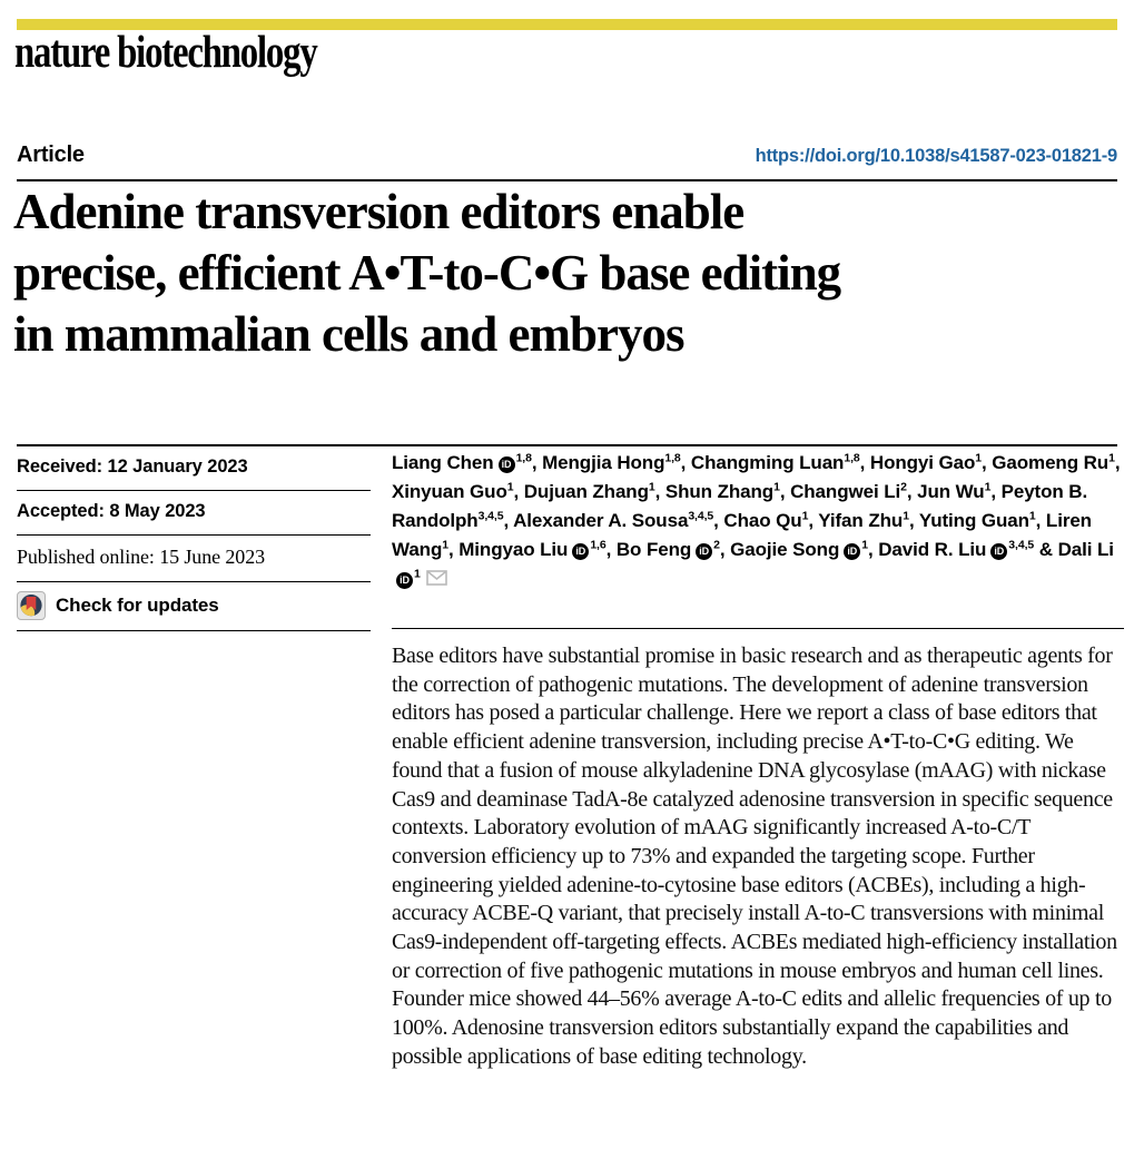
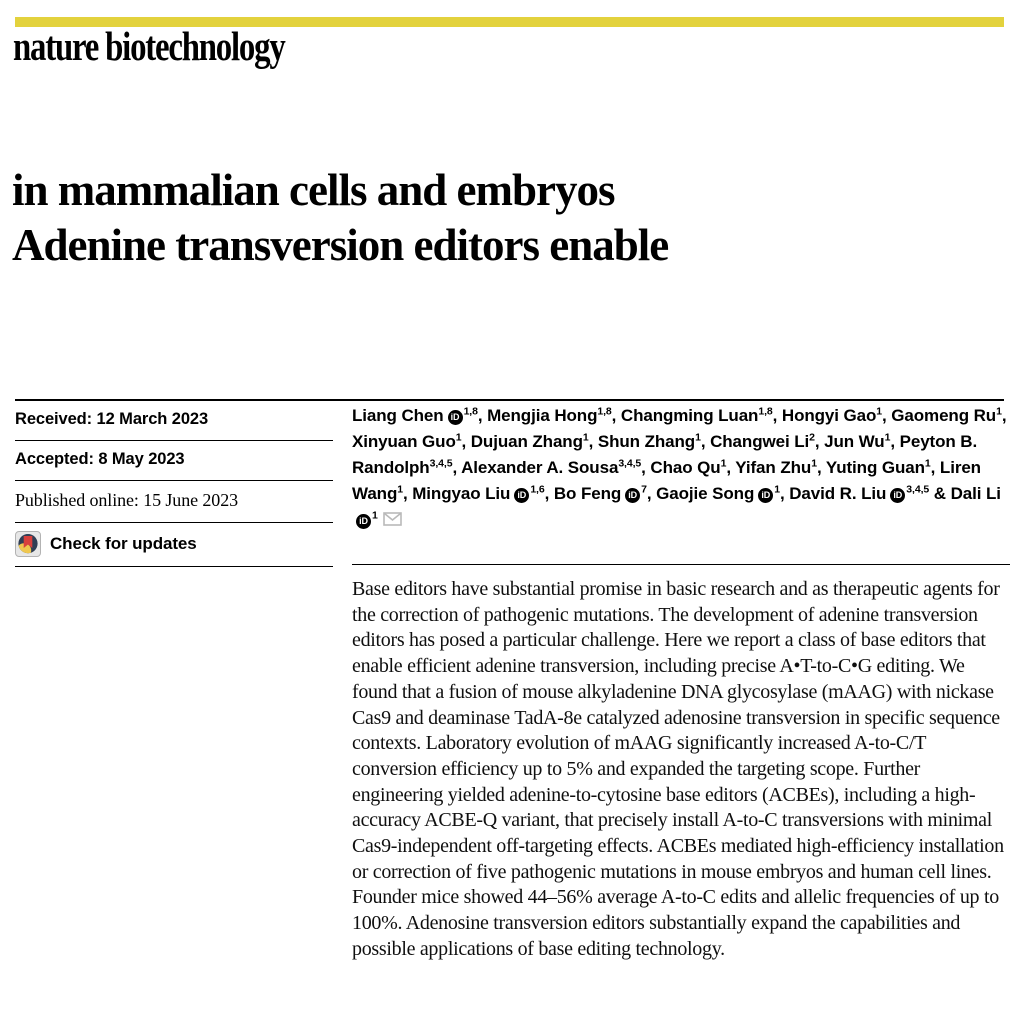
  nature biotechnology
- Article
- https://doi.org/10.1038/s41587-023-01821-9
- Adenine transversion editors enable
+ in mammalian cells and embryos
- precise, efficient A•T-to-C•G base editing
- in mammalian cells and embryos
+ Adenine transversion editors enable
- Received: 12 January 2023
+ Received: 12 March 2023
  Accepted: 8 May 2023
  Published online: 15 June 2023
  Check for updates
- Liang Chen iD1,8, Mengjia Hong1,8, Changming Luan1,8, Hongyi Gao1, Gaomeng Ru1, Xinyuan Guo1, Dujuan Zhang1, Shun Zhang1, Changwei Li2, Jun Wu1, Peyton B. Randolph3,4,5, Alexander A. Sousa3,4,5, Chao Qu1, Yifan Zhu1, Yuting Guan1, Liren Wang1, Mingyao Liu iD1,6, Bo Feng iD2, Gaojie Song iD1, David R. Liu iD3,4,5 & Dali LiiD1
+ Liang Chen iD1,8, Mengjia Hong1,8, Changming Luan1,8, Hongyi Gao1, Gaomeng Ru1, Xinyuan Guo1, Dujuan Zhang1, Shun Zhang1, Changwei Li2, Jun Wu1, Peyton B. Randolph3,4,5, Alexander A. Sousa3,4,5, Chao Qu1, Yifan Zhu1, Yuting Guan1, Liren Wang1, Mingyao Liu iD1,6, Bo Feng iD7, Gaojie Song iD1, David R. Liu iD3,4,5 & Dali LiiD1
- Base editors have substantial promise in basic research and as therapeutic agents for the correction of pathogenic mutations. The development of adenine transversion editors has posed a particular challenge. Here we report a class of base editors that enable efficient adenine transversion, including precise A•T-to-C•G editing. We found that a fusion of mouse alkyladenine DNA glycosylase (mAAG) with nickase Cas9 and deaminase TadA-8e catalyzed adenosine transversion in specific sequence contexts. Laboratory evolution of mAAG significantly increased A-to-C/T conversion efficiency up to 73% and expanded the targeting scope. Further engineering yielded adenine-to-cytosine base editors (ACBEs), including a high-accuracy ACBE-Q variant, that precisely install A-to-C transversions with minimal Cas9-independent off-targeting effects. ACBEs mediated high-efficiency installation or correction of five pathogenic mutations in mouse embryos and human cell lines. Founder mice showed 44–56% average A-to-C edits and allelic frequencies of up to 100%. Adenosine transversion editors substantially expand the capabilities and possible applications of base editing technology.
+ Base editors have substantial promise in basic research and as therapeutic agents for the correction of pathogenic mutations. The development of adenine transversion editors has posed a particular challenge. Here we report a class of base editors that enable efficient adenine transversion, including precise A•T-to-C•G editing. We found that a fusion of mouse alkyladenine DNA glycosylase (mAAG) with nickase Cas9 and deaminase TadA-8e catalyzed adenosine transversion in specific sequence contexts. Laboratory evolution of mAAG significantly increased A-to-C/T conversion efficiency up to 5% and expanded the targeting scope. Further engineering yielded adenine-to-cytosine base editors (ACBEs), including a high-accuracy ACBE-Q variant, that precisely install A-to-C transversions with minimal Cas9-independent off-targeting effects. ACBEs mediated high-efficiency installation or correction of five pathogenic mutations in mouse embryos and human cell lines. Founder mice showed 44–56% average A-to-C edits and allelic frequencies of up to 100%. Adenosine transversion editors substantially expand the capabilities and possible applications of base editing technology.
